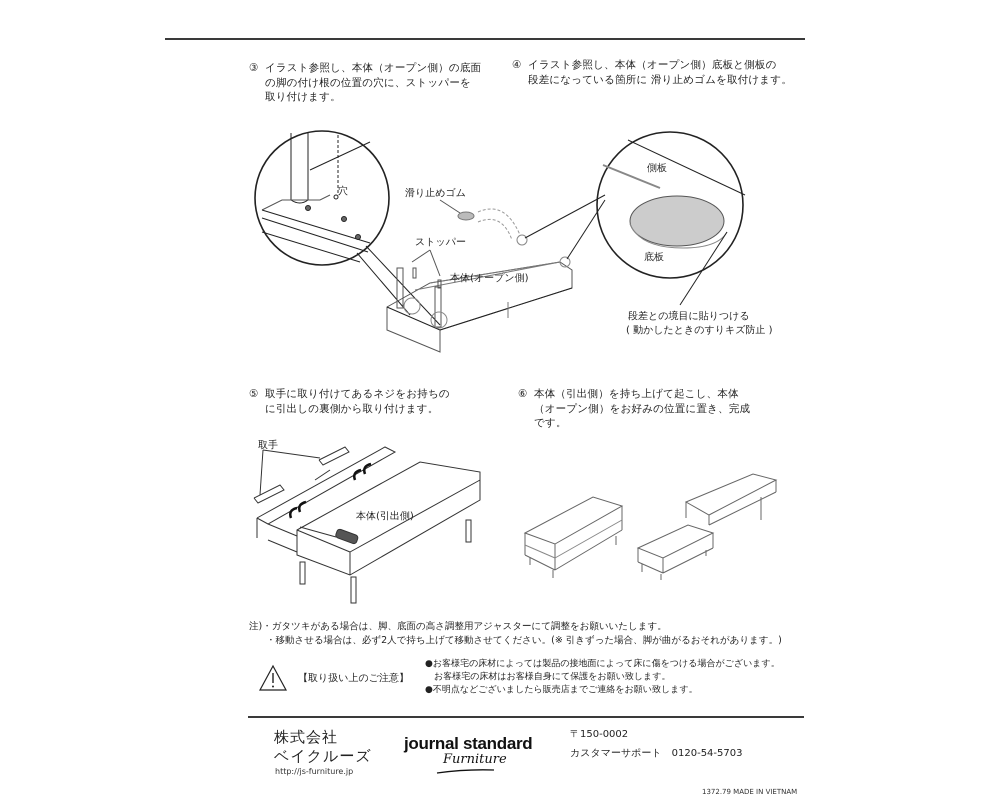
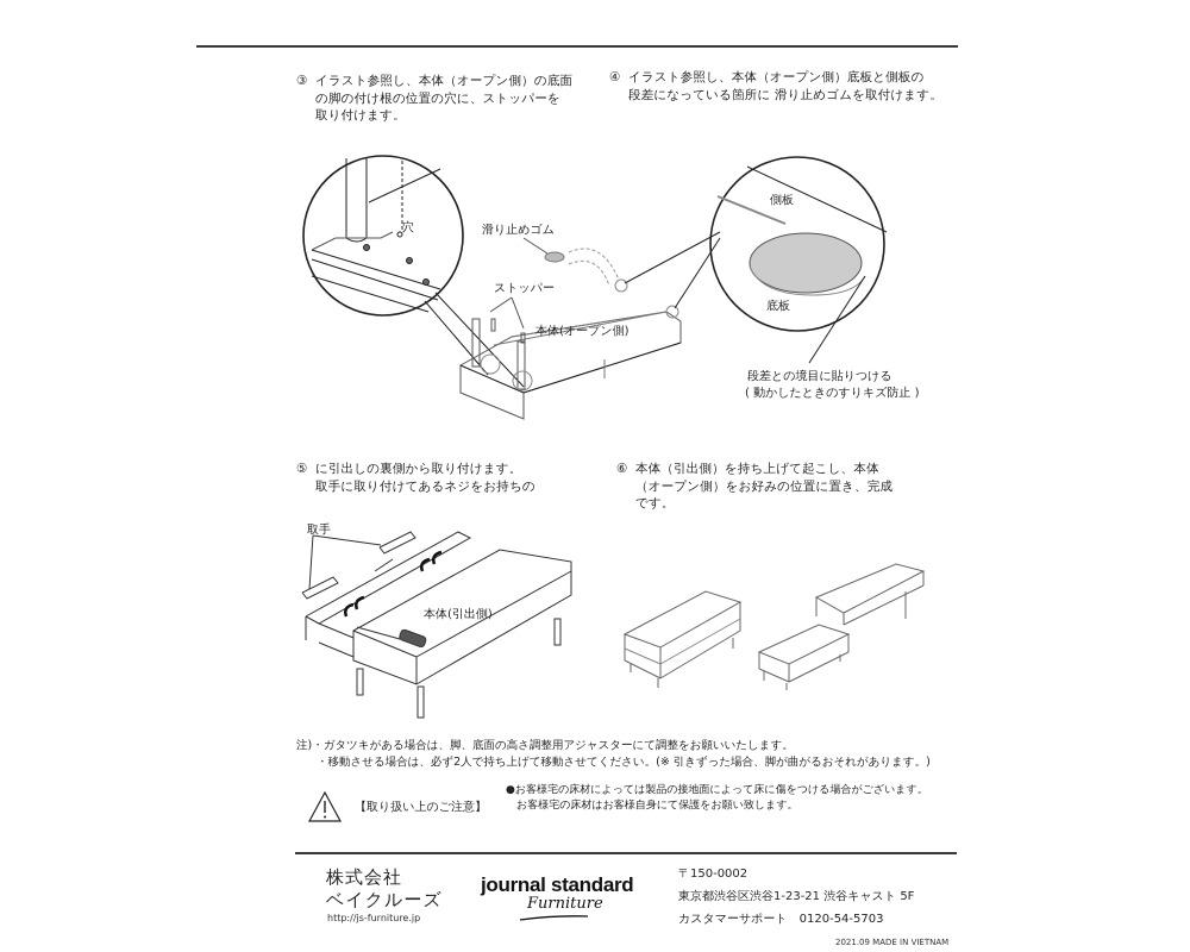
  ③ イラスト参照し、本体（オープン側）の底面
  の脚の付け根の位置の穴に、ストッパーを
  取り付けます。
  ④ イラスト参照し、本体（オープン側）底板と側板の
  段差になっている箇所に 滑り止めゴムを取付けます。
  穴
  滑り止めゴム
  ストッパー
  本体(オープン側)
  側板
  底板
  段差との境目に貼りつける
  ( 動かしたときのすりキズ防止 )
- ⑤ 取手に取り付けてあるネジをお持ちの
+ ⑤ に引出しの裏側から取り付けます。
- に引出しの裏側から取り付けます。
+ 取手に取り付けてあるネジをお持ちの
  ⑥ 本体（引出側）を持ち上げて起こし、本体
  （オープン側）をお好みの位置に置き、完成
  です。
  取手
  本体(引出側)
  注)・ガタツキがある場合は、脚、底面の高さ調整用アジャスターにて調整をお願いいたします。
  ・移動させる場合は、必ず2人で持ち上げて移動させてください。(※ 引きずった場合、脚が曲がるおそれがあります。)
  【取り扱い上のご注意】
  ●お客様宅の床材によっては製品の接地面によって床に傷をつける場合がございます。
  お客様宅の床材はお客様自身にて保護をお願い致します。
- ●不明点などございましたら販売店までご連絡をお願い致します。
  株式会社
  ベイクルーズ
  http://js-furniture.jp
  journal standard
  Furniture
  〒150-0002
+ 東京都渋谷区渋谷1-23-21 渋谷キャスト 5F
  カスタマーサポート 0120-54-5703
- 1372.79 MADE IN VIETNAM
+ 2021.09 MADE IN VIETNAM
